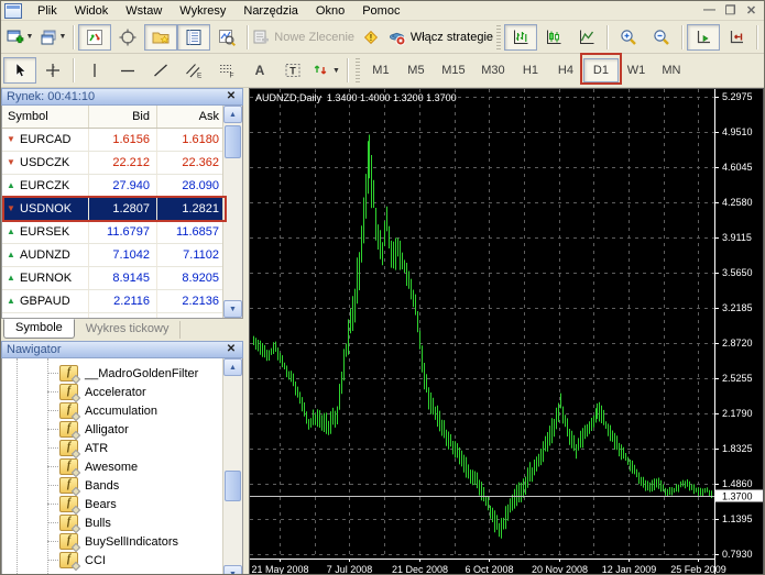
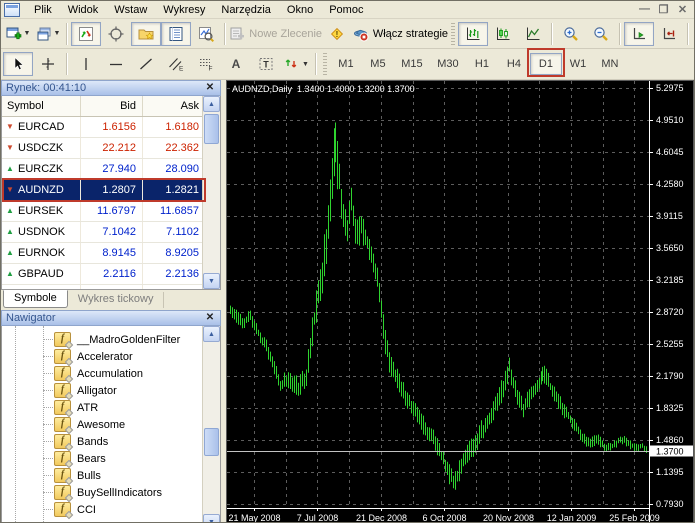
  Plik Widok Wstaw Wykresy Narzędzia Okno Pomoc
  —
  ❐
  ✕
  Nowe Zlecenie
  !
  Włącz strategie
  A
  T
  M1
  M5
  M15
  M30
  H1
  H4
  D1
  W1
  MN
  Rynek: 00:41:10
  ✕
  Symbol
  Bid
  Ask
  ▼
  EURCAD
  1.6156
  1.6180
  ▼
  USDCZK
  22.212
  22.362
  ▲
  EURCZK
  27.940
  28.090
  ▼
- USDNOK
+ AUDNZD
  1.2807
  1.2821
  ▲
  EURSEK
  11.6797
  11.6857
  ▲
- AUDNZD
+ USDNOK
  7.1042
  7.1102
  ▲
  EURNOK
  8.9145
  8.9205
  ▲
  GBPAUD
  2.2116
  2.2136
  Symbole
  Wykres tickowy
  Nawigator
  ✕
  f
  __MadroGoldenFilter
  f
  Accelerator
  f
  Accumulation
  f
  Alligator
  f
  ATR
  f
  Awesome
  f
  Bands
  f
  Bears
  f
  Bulls
  f
  BuySellIndicators
  f
  CCI
  AUDNZD,Daily 1.3400 1.4000 1.3200 1.3700
  5.2975
  4.9510
  4.6045
  4.2580
  3.9115
  3.5650
  3.2185
  2.8720
  2.5255
  2.1790
  1.8325
  1.4860
  1.1395
  0.7930
  1.3700
  21 May 2008
  7 Jul 2008
  21 Dec 2008
  6 Oct 2008
  20 Nov 2008
  12 Jan 2009
  25 Feb 2009
